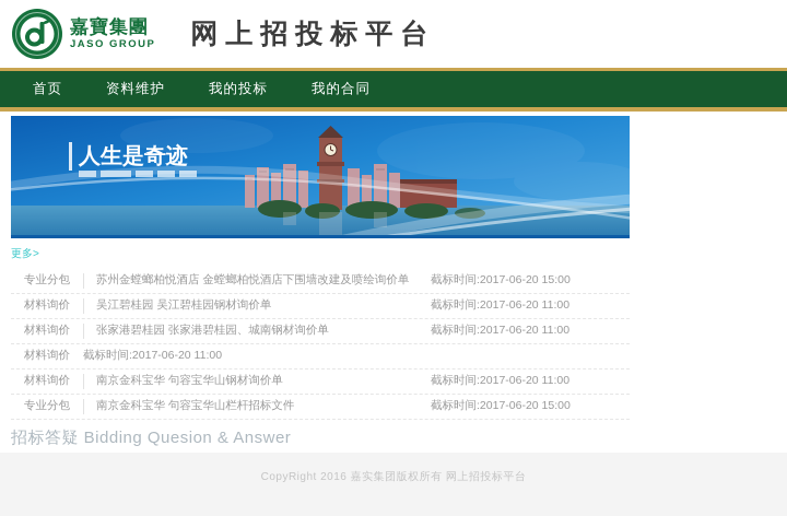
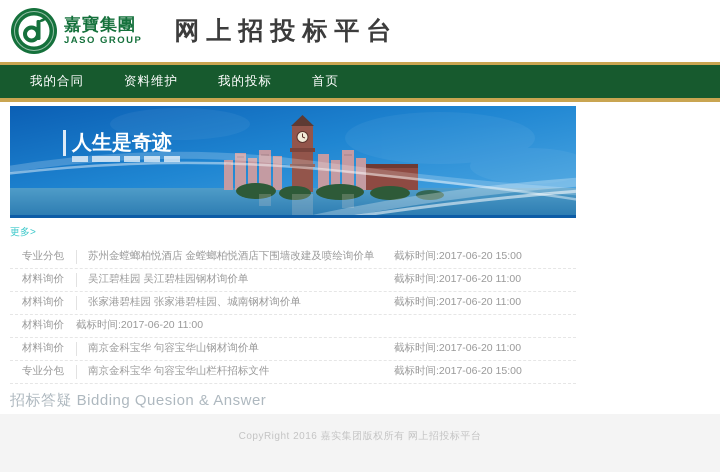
  嘉寶集團
  JASO GROUP
  网上招投标平台
- 首页
+ 我的合同
  资料维护
  我的投标
- 我的合同
+ 首页
  人生是奇迹
  更多>
  专业分包
  苏州金螳螂柏悦酒店 金螳螂柏悦酒店下围墙改建及喷绘询价单
  截标时间:2017-06-20 15:00
  材料询价
  吴江碧桂园 吴江碧桂园钢材询价单
  截标时间:2017-06-20 11:00
  材料询价
  张家港碧桂园 张家港碧桂园、城南钢材询价单
  截标时间:2017-06-20 11:00
  材料询价
  截标时间:2017-06-20 11:00
  材料询价
  南京金科宝华 句容宝华山钢材询价单
  截标时间:2017-06-20 11:00
  专业分包
  南京金科宝华 句容宝华山栏杆招标文件
  截标时间:2017-06-20 15:00
  招标答疑 Bidding Quesion & Answer
  CopyRight 2016 嘉实集团版权所有 网上招投标平台
